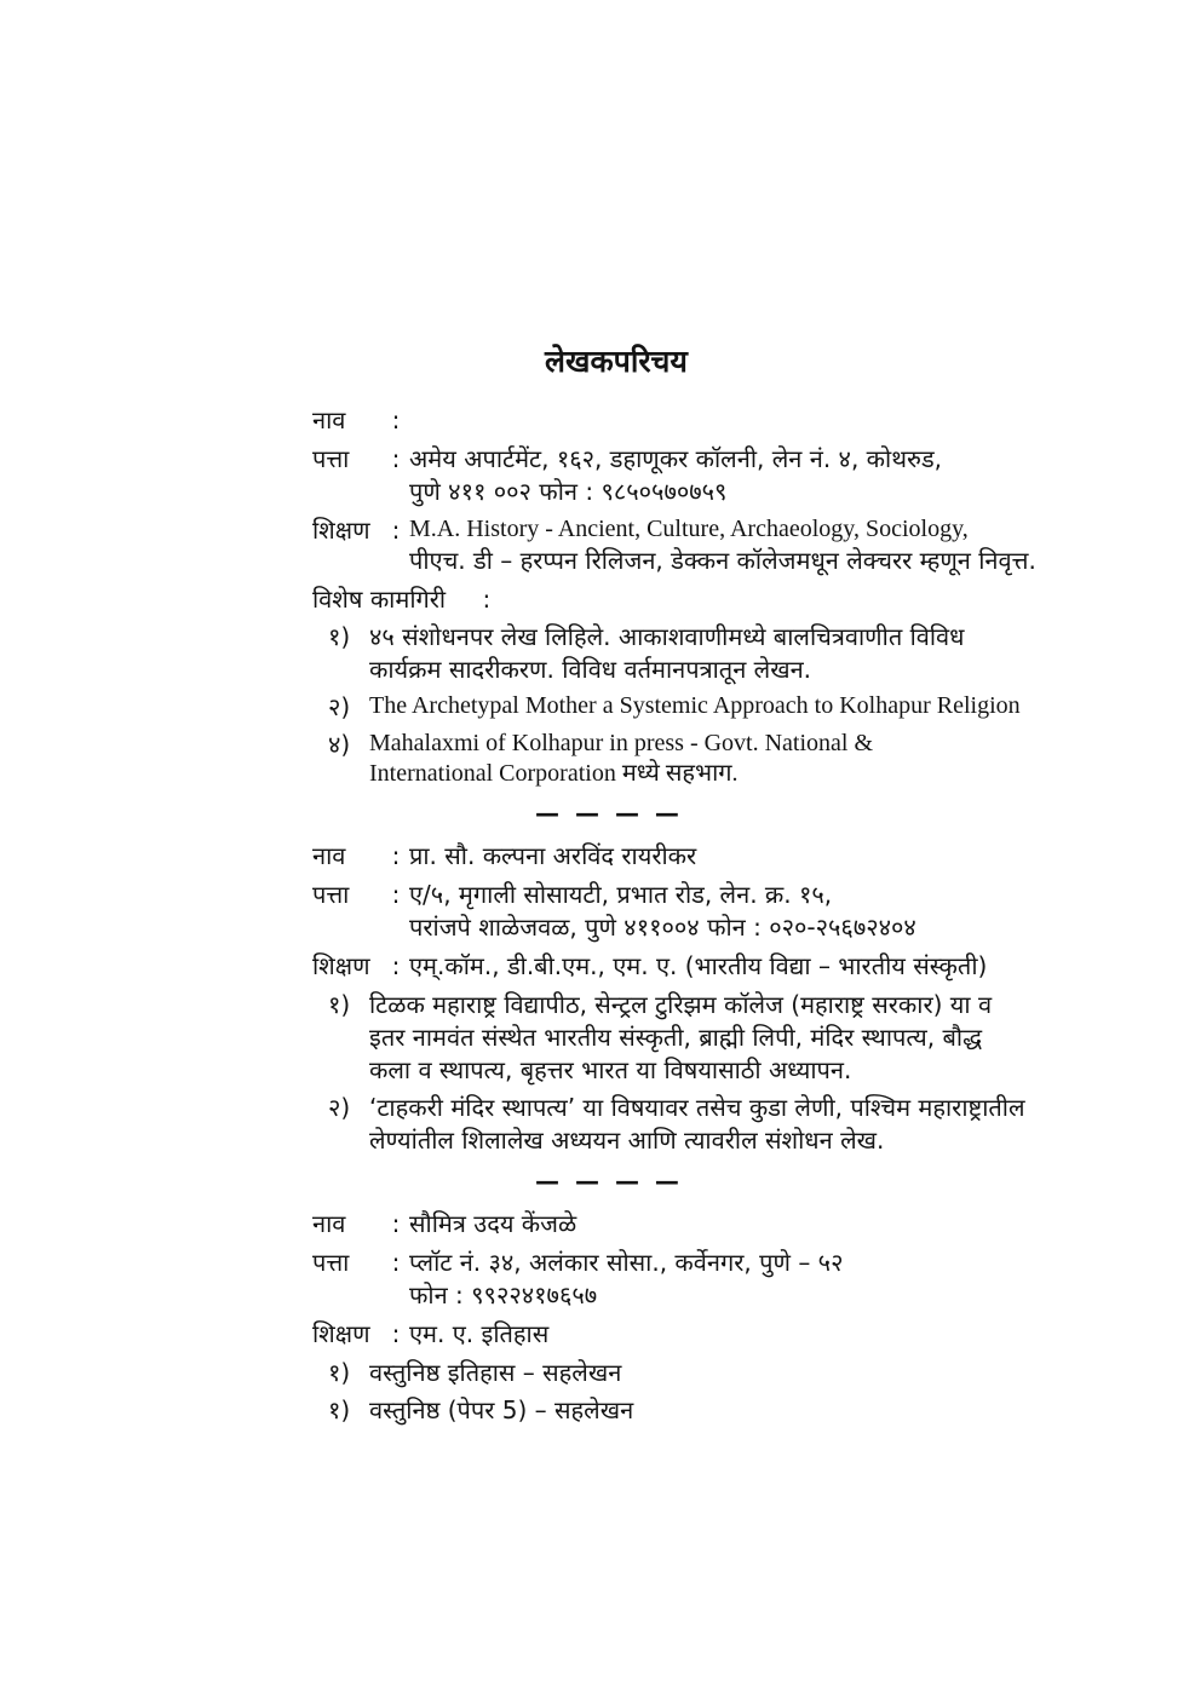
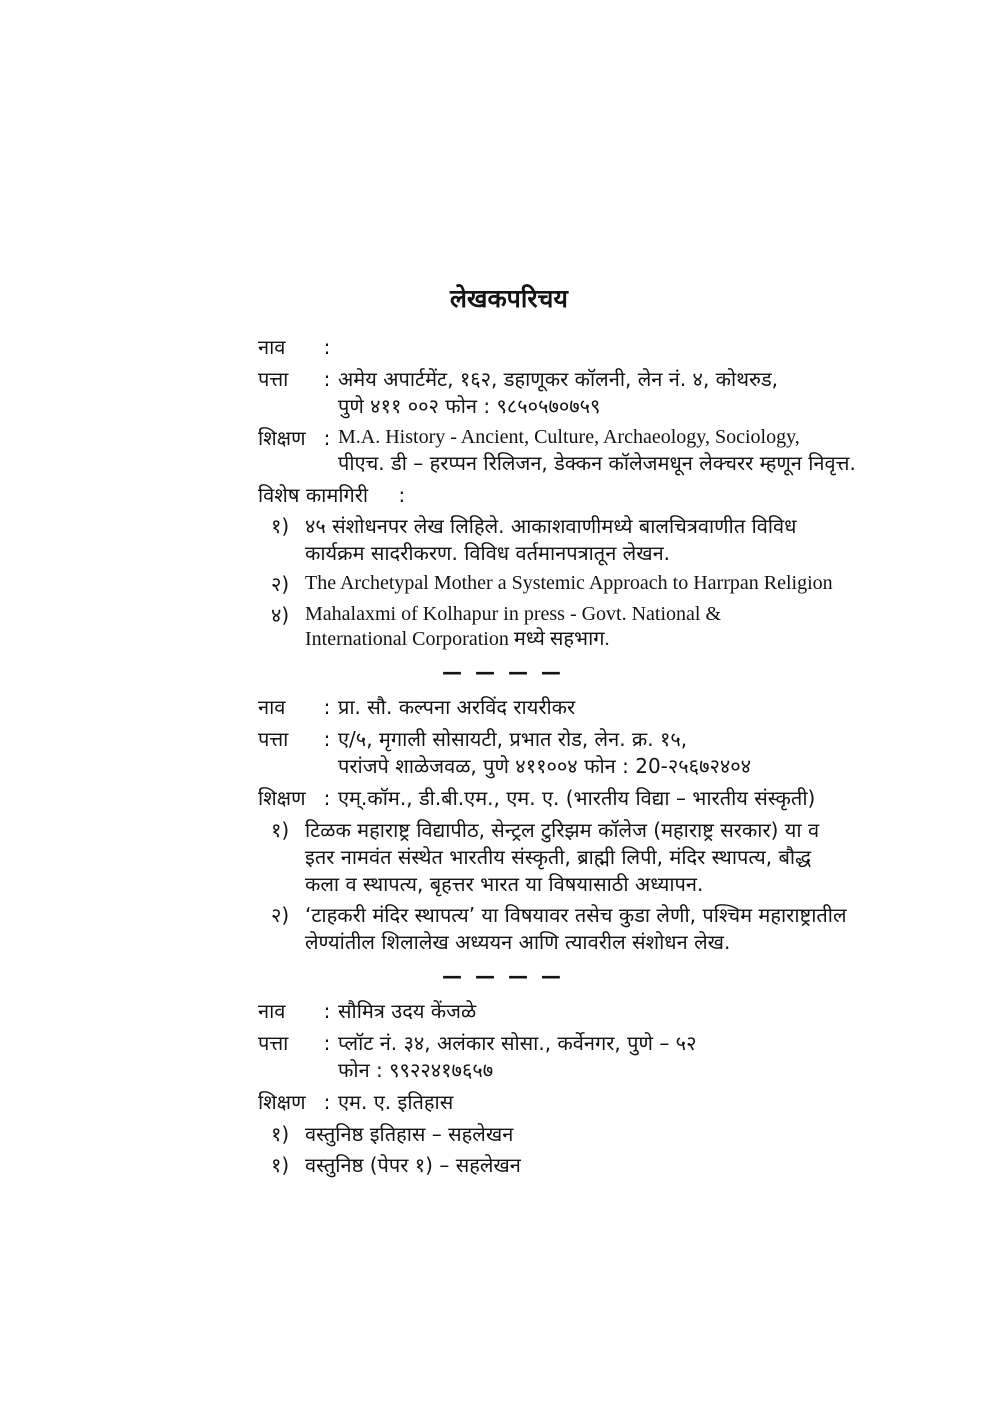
  लेखकपरिचय
  नाव
  :
  पत्ता
  :
  अमेय अपार्टमेंट, १६२, डहाणूकर कॉलनी, लेन नं. ४, कोथरुड,
  पुणे ४११ ००२ फोन : ९८५०५७०७५९
  शिक्षण
  :
  M.A. History - Ancient, Culture, Archaeology, Sociology,
  पीएच. डी – हरप्पन रिलिजन, डेक्कन कॉलेजमधून लेक्चरर म्हणून निवृत्त.
  विशेष कामगिरी :
  १)
  ४५ संशोधनपर लेख लिहिले. आकाशवाणीमध्ये बालचित्रवाणीत विविध
  कार्यक्रम सादरीकरण. विविध वर्तमानपत्रातून लेखन.
  २)
- The Archetypal Mother a Systemic Approach to Kolhapur Religion
+ The Archetypal Mother a Systemic Approach to Harrpan Religion
  ४)
  Mahalaxmi of Kolhapur in press - Govt. National &
  International Corporation मध्ये सहभाग.
  — — — —
  नाव
  :
  प्रा. सौ. कल्पना अरविंद रायरीकर
  पत्ता
  :
  ए/५, मृगाली सोसायटी, प्रभात रोड, लेन. क्र. १५,
- परांजपे शाळेजवळ, पुणे ४११००४ फोन : ०२०-२५६७२४०४
+ परांजपे शाळेजवळ, पुणे ४११००४ फोन : 20-२५६७२४०४
  शिक्षण
  :
  एम्.कॉम., डी.बी.एम., एम. ए. (भारतीय विद्या – भारतीय संस्कृती)
  १)
  टिळक महाराष्ट्र विद्यापीठ, सेन्ट्रल टुरिझम कॉलेज (महाराष्ट्र सरकार) या व
  इतर नामवंत संस्थेत भारतीय संस्कृती, ब्राह्मी लिपी, मंदिर स्थापत्य, बौद्ध
  कला व स्थापत्य, बृहत्तर भारत या विषयासाठी अध्यापन.
  २)
  ‘टाहकरी मंदिर स्थापत्य’ या विषयावर तसेच कुडा लेणी, पश्चिम महाराष्ट्रातील
  लेण्यांतील शिलालेख अध्ययन आणि त्यावरील संशोधन लेख.
  — — — —
  नाव
  :
  सौमित्र उदय केंजळे
  पत्ता
  :
  प्लॉट नं. ३४, अलंकार सोसा., कर्वेनगर, पुणे – ५२
  फोन : ९९२२४१७६५७
  शिक्षण
  :
  एम. ए. इतिहास
  १)
  वस्तुनिष्ठ इतिहास – सहलेखन
  १)
- वस्तुनिष्ठ (पेपर 5) – सहलेखन
+ वस्तुनिष्ठ (पेपर १) – सहलेखन
